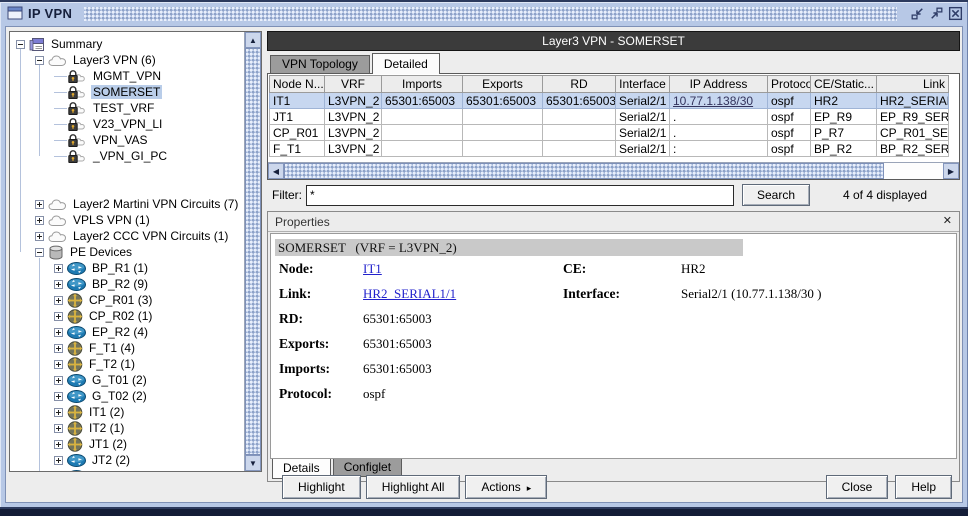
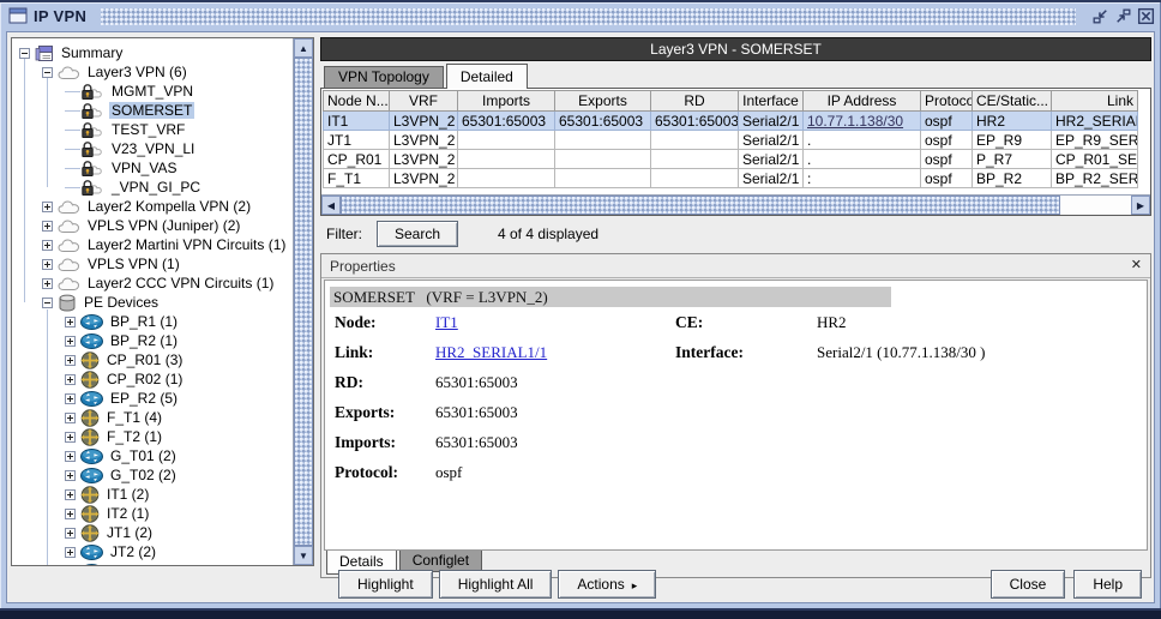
  IP VPN
  Summary
  Layer3 VPN (6)
  MGMT_VPN
  SOMERSET
  TEST_VRF
  V23_VPN_LI
  VPN_VAS
  _VPN_GI_PC
+ Layer2 Kompella VPN (2)
+ VPLS VPN (Juniper) (2)
- Layer2 Martini VPN Circuits (7)
+ Layer2 Martini VPN Circuits (1)
  VPLS VPN (1)
  Layer2 CCC VPN Circuits (1)
  PE Devices
  BP_R1 (1)
- BP_R2 (9)
+ BP_R2 (1)
  CP_R01 (3)
  CP_R02 (1)
- EP_R2 (4)
+ EP_R2 (5)
  F_T1 (4)
  F_T2 (1)
  G_T01 (2)
  G_T02 (2)
  IT1 (2)
  IT2 (1)
  JT1 (2)
  JT2 (2)
  ▲
  ▼
  Layer3 VPN - SOMERSET
  VPN Topology
  Detailed
  Node N...	VRF	Imports	Exports	RD	Interface	IP Address	Protoco	CE/Static...	Link
  IT1	L3VPN_2	65301:65003	65301:65003	65301:65003	Serial2/1	10.77.1.138/30	ospf	HR2	HR2_SERIA
  JT1	L3VPN_2				Serial2/1	.	ospf	EP_R9	EP_R9_SER
  CP_R01	L3VPN_2				Serial2/1	.	ospf	P_R7	CP_R01_SE
  F_T1	L3VPN_2				Serial2/1	:	ospf	BP_R2	BP_R2_SER
  ◀
  ▶
  Filter:
- *
  Search
  4 of 4 displayed
  Properties
  ✕
  SOMERSET (VRF = L3VPN_2)
  Node:
  IT1
  Link:
  HR2_SERIAL1/1
  RD:
  65301:65003
  Exports:
  65301:65003
  Imports:
  65301:65003
  Protocol:
  ospf
  CE:
  HR2
  Interface:
  Serial2/1 (10.77.1.138/30 )
  Details
  Configlet
  Highlight
  Highlight All
  Actions ▸
  Close
  Help
